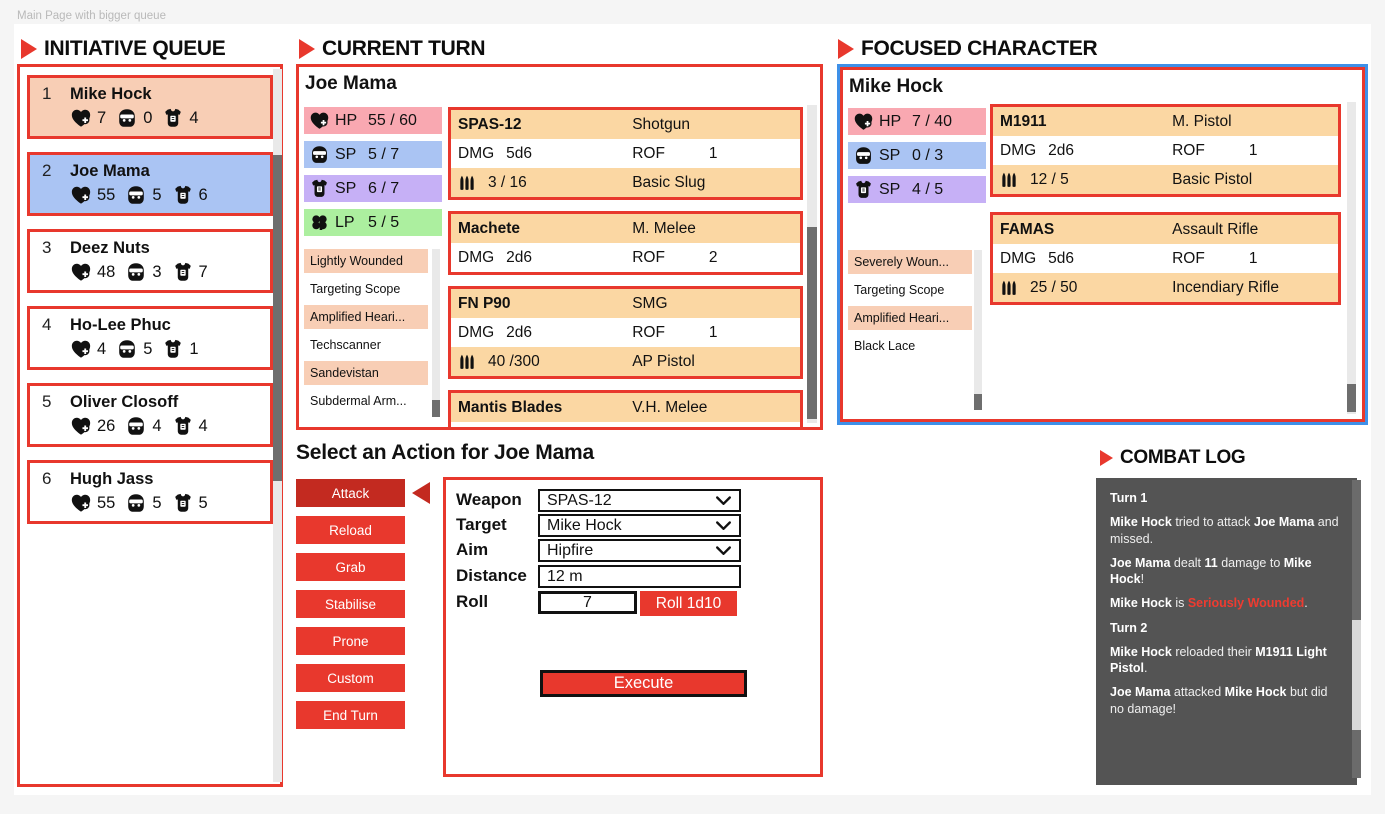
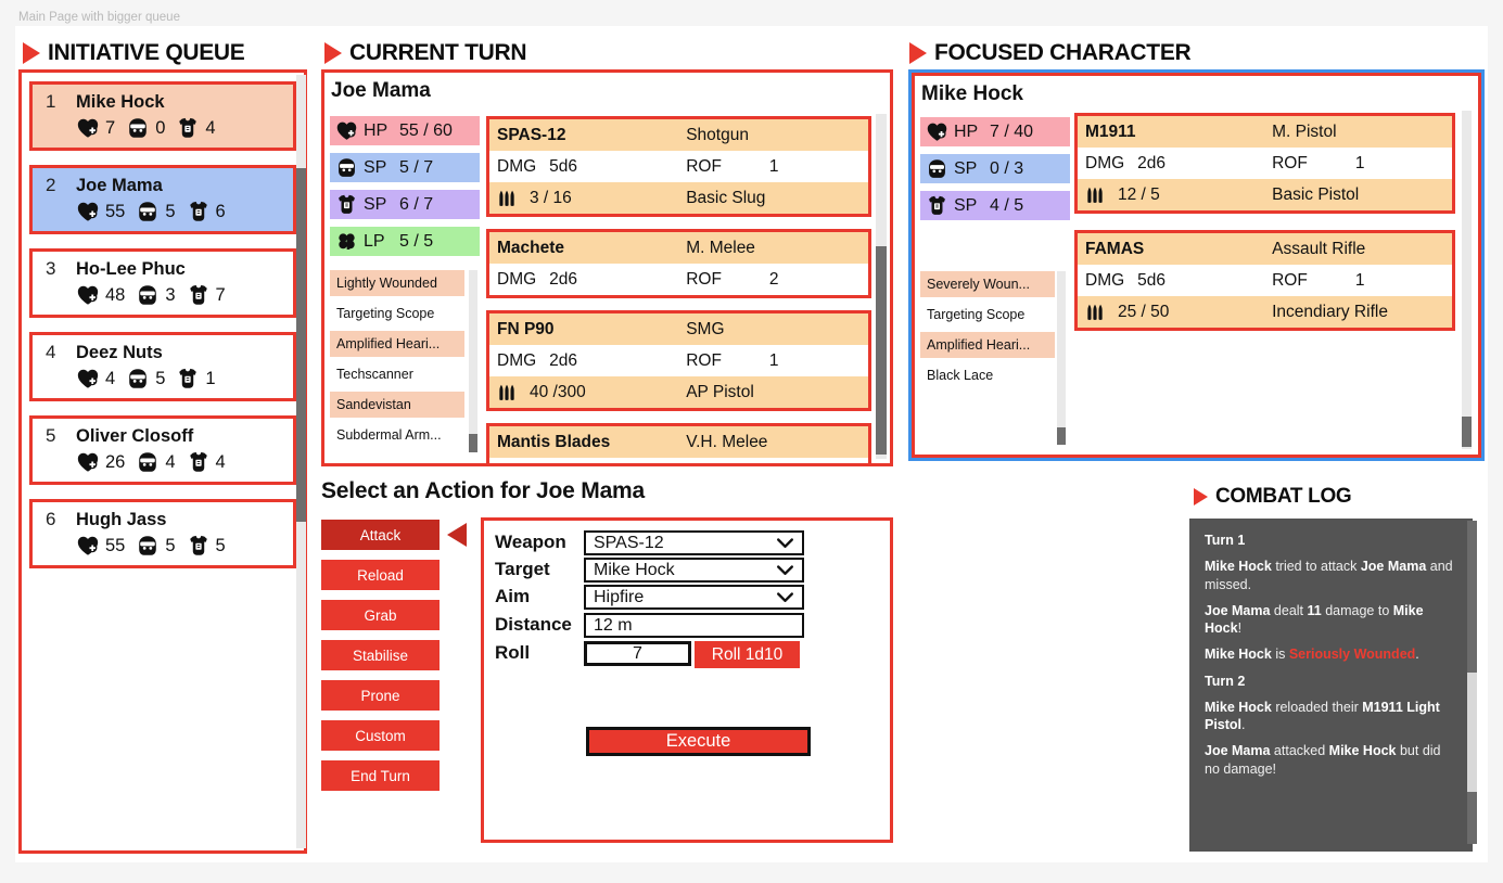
  Main Page with bigger queue
  INITIATIVE QUEUE
  1
  Mike Hock
  7
  0
  4
  2
  Joe Mama
  55
  5
  6
  3
- Deez Nuts
+ Ho-Lee Phuc
  48
  3
  7
  4
- Ho-Lee Phuc
+ Deez Nuts
  4
  5
  1
  5
  Oliver Closoff
  26
  4
  4
  6
  Hugh Jass
  55
  5
  5
  CURRENT TURN
  Joe Mama
  HP
  55 / 60
  SP
  5 / 7
  SP
  6 / 7
  LP
  5 / 5
  Lightly Wounded
  Targeting Scope
  Amplified Heari...
  Techscanner
  Sandevistan
  Subdermal Arm...
  SPAS-12
  Shotgun
  DMG
  5d6
  ROF
  1
  3 / 16
  Basic Slug
  Machete
  M. Melee
  DMG
  2d6
  ROF
  2
  FN P90
  SMG
  DMG
  2d6
  ROF
  1
  40 /300
  AP Pistol
  Mantis Blades
  V.H. Melee
  FOCUSED CHARACTER
  Mike Hock
  HP
  7 / 40
  SP
  0 / 3
  SP
  4 / 5
  Severely Woun...
  Targeting Scope
  Amplified Heari...
  Black Lace
  M1911
  M. Pistol
  DMG
  2d6
  ROF
  1
  12 / 5
  Basic Pistol
  FAMAS
  Assault Rifle
  DMG
  5d6
  ROF
  1
  25 / 50
  Incendiary Rifle
  Select an Action for Joe Mama
  Attack
  Reload
  Grab
  Stabilise
  Prone
  Custom
  End Turn
  Weapon
  SPAS-12
  Target
  Mike Hock
  Aim
  Hipfire
  Distance
  12 m
  Roll
  7
  Roll 1d10
  Execute
  COMBAT LOG
  Turn 1
  Mike Hock tried to attack Joe Mama and missed.
  Joe Mama dealt 11 damage to Mike Hock!
  Mike Hock is Seriously Wounded.
  Turn 2
  Mike Hock reloaded their M1911 Light Pistol.
  Joe Mama attacked Mike Hock but did no damage!
